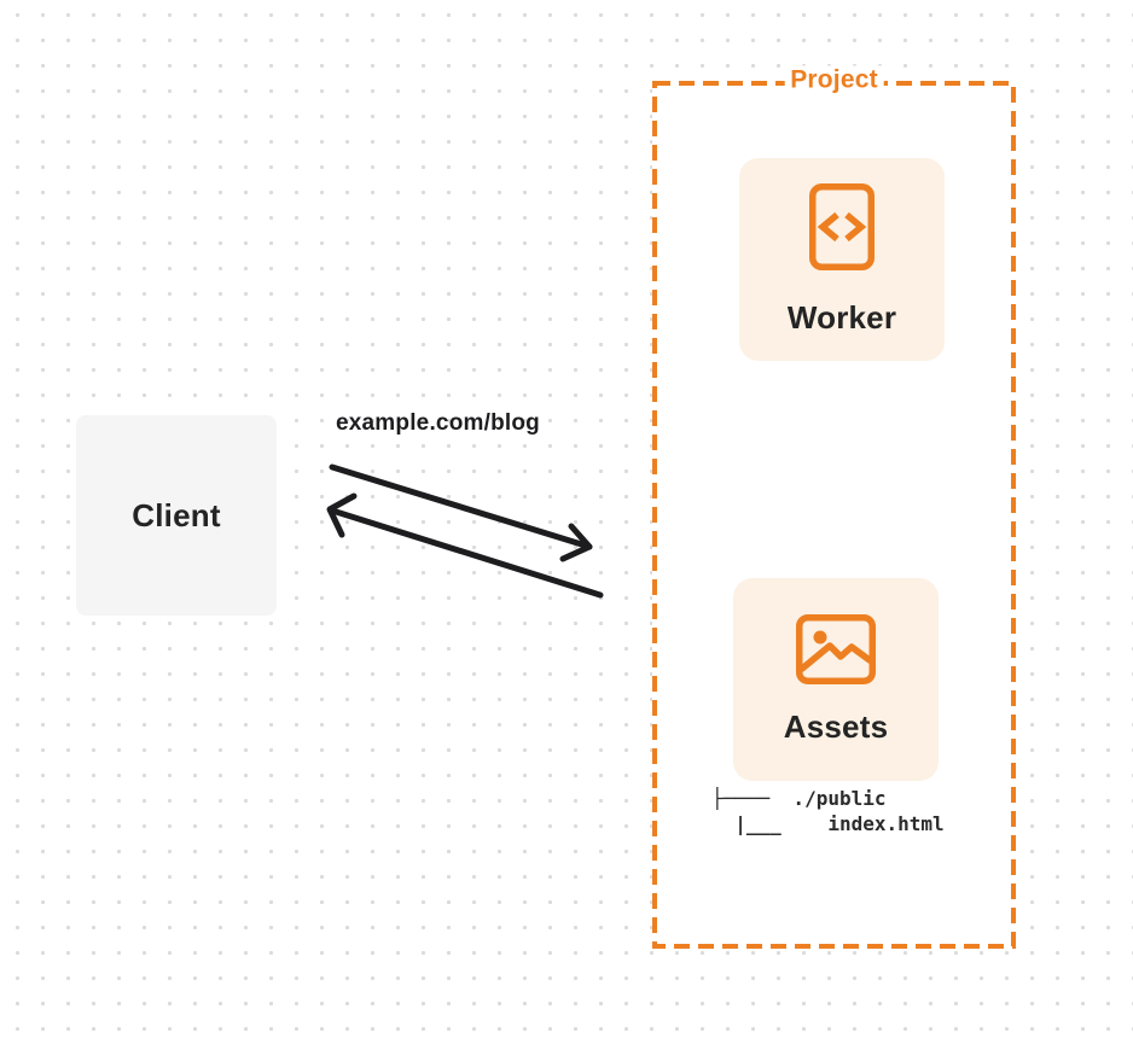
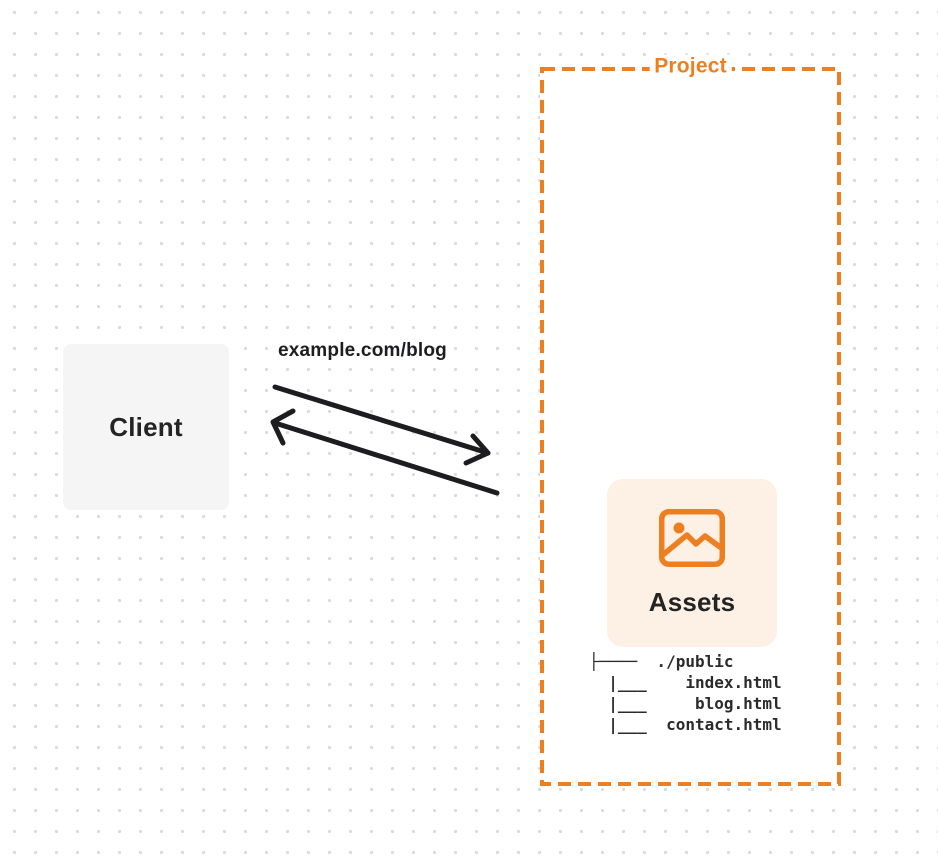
  Client
  example.com/blog
  Project
- Worker
  Assets
  ├──── ./public
  |___ index.html
+ |___ blog.html
+ |___ contact.html
